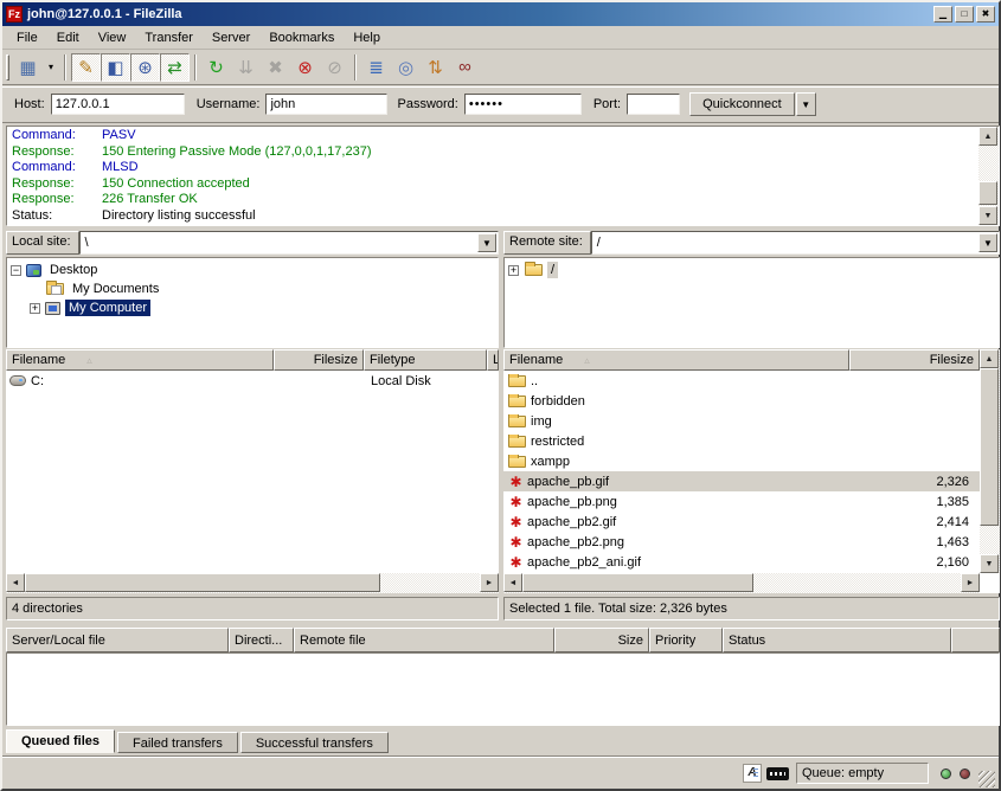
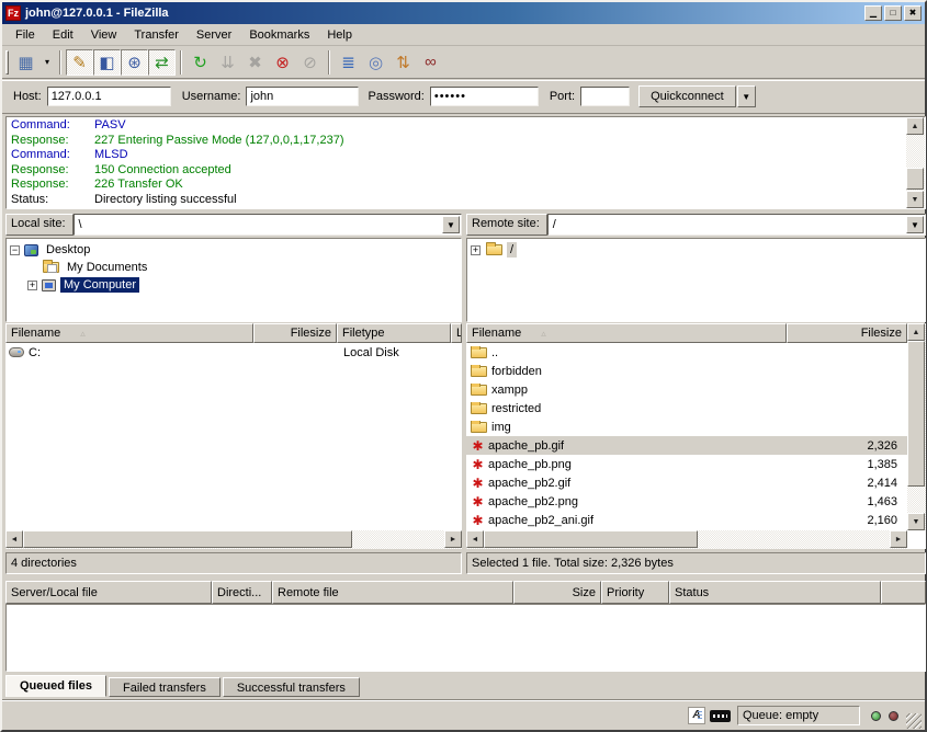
  Fz
  john@127.0.0.1 - FileZilla
  ▁
  □
  ✖
  File
  Edit
  View
  Transfer
  Server
  Bookmarks
  Help
  ▦
  ▾
  ✎
  ◧
  ⊛
  ⇄
  ↻
  ⇊
  ✖
  ⊗
  ⊘
  ≣
  ◎
  ⇅
  ∞
  Host:
  127.0.0.1
  Username:
  john
  Password:
  ••••••
  Port:
  Quickconnect
  ▼
  Command: PASV
- Response: 150 Entering Passive Mode (127,0,0,1,17,237)
+ Response: 227 Entering Passive Mode (127,0,0,1,17,237)
  Command: MLSD
  Response: 150 Connection accepted
  Response: 226 Transfer OK
  Status: Directory listing successful
  Local site:
  \
  ▼
  −
  Desktop
  My Documents
  +
  My Computer
  Filename
  Filesize
  Filetype
  L
  C:
  Local Disk
  4 directories
  Remote site:
  /
  ▼
  +
  /
  Filename
  Filesize
  ..
  forbidden
- img
+ xampp
  restricted
- xampp
+ img
  ✱
  apache_pb.gif
  2,326
  ✱
  apache_pb.png
  1,385
  ✱
  apache_pb2.gif
  2,414
  ✱
  apache_pb2.png
  1,463
  ✱
  apache_pb2_ani.gif
  2,160
  Selected 1 file. Total size: 2,326 bytes
  Server/Local file
  Directi...
  Remote file
  Size
  Priority
  Status
  Queued files
  Failed transfers
  Successful transfers
  A
  Queue: empty
